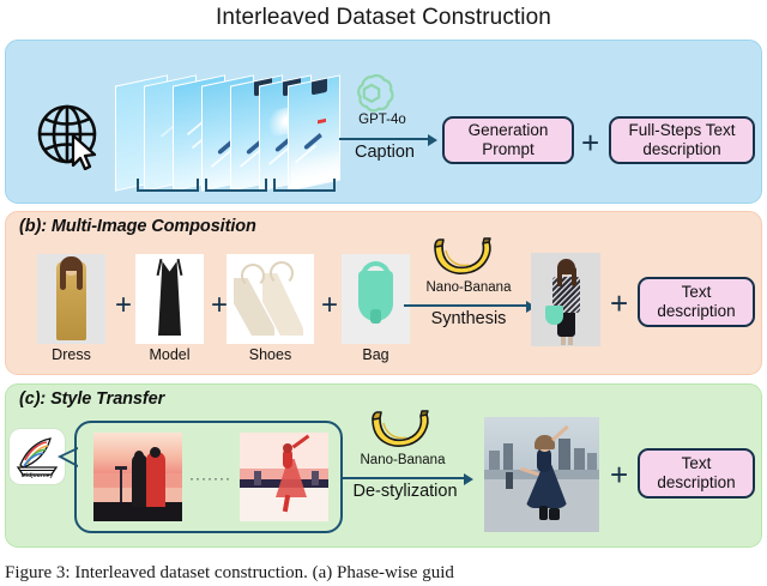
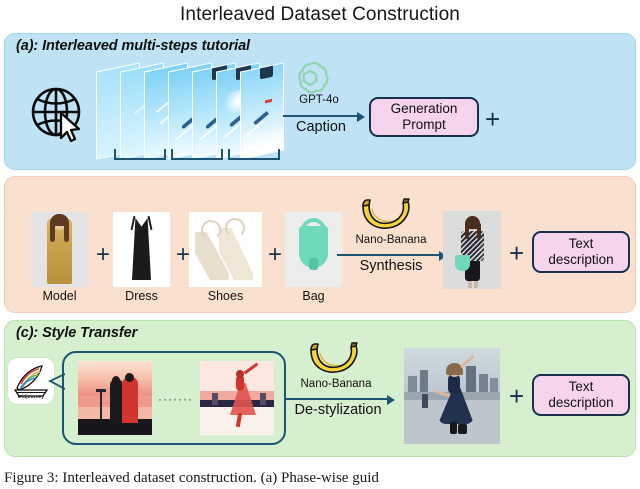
  Interleaved Dataset Construction
+ (a): Interleaved multi-steps tutorial
  GPT-4o
  Caption
  Generation Prompt
  +
- Full-Steps Text description
- (b): Multi-Image Composition
- Dress
+ Model
  +
- Model
+ Dress
  +
  Shoes
  +
  Bag
  Nano-Banana
  Synthesis
  +
  Text description
  (c): Style Transfer
  ·······
  Nano-Banana
  De-stylization
  +
  Text description
  Figure 3: Interleaved dataset construction. (a) Phase-wise guid
